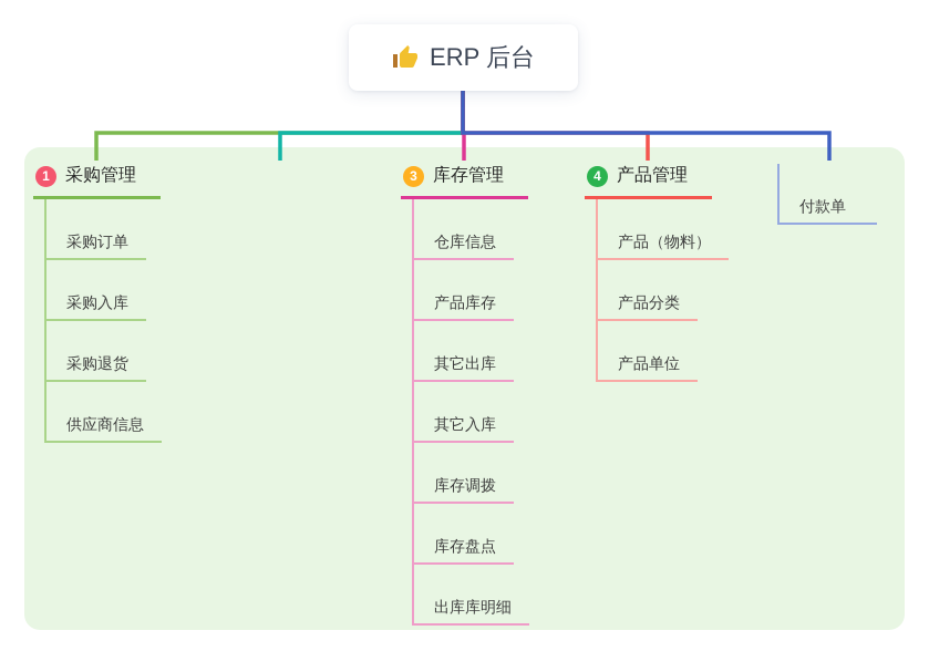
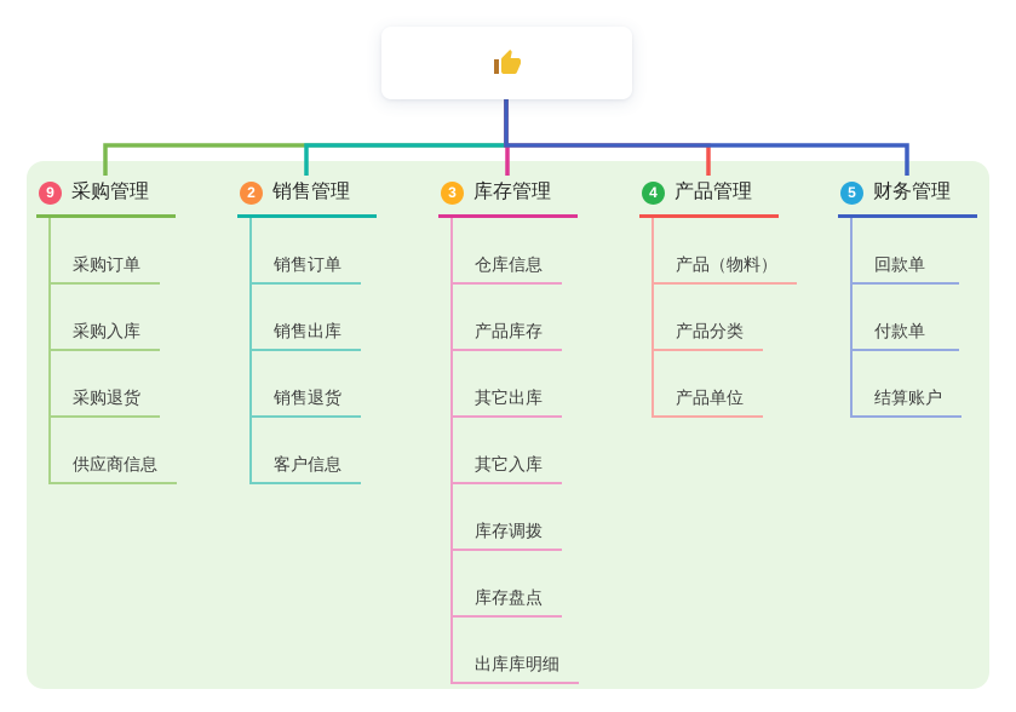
- ERP 后台
- 1
+ 9
  采购管理
  采购订单
  采购入库
  采购退货
  供应商信息
+ 2
+ 销售管理
+ 销售订单
+ 销售出库
+ 销售退货
+ 客户信息
  3
  库存管理
  仓库信息
  产品库存
  其它出库
  其它入库
  库存调拨
  库存盘点
  出库库明细
  4
  产品管理
  产品（物料）
  产品分类
  产品单位
+ 5
+ 财务管理
+ 回款单
  付款单
+ 结算账户
